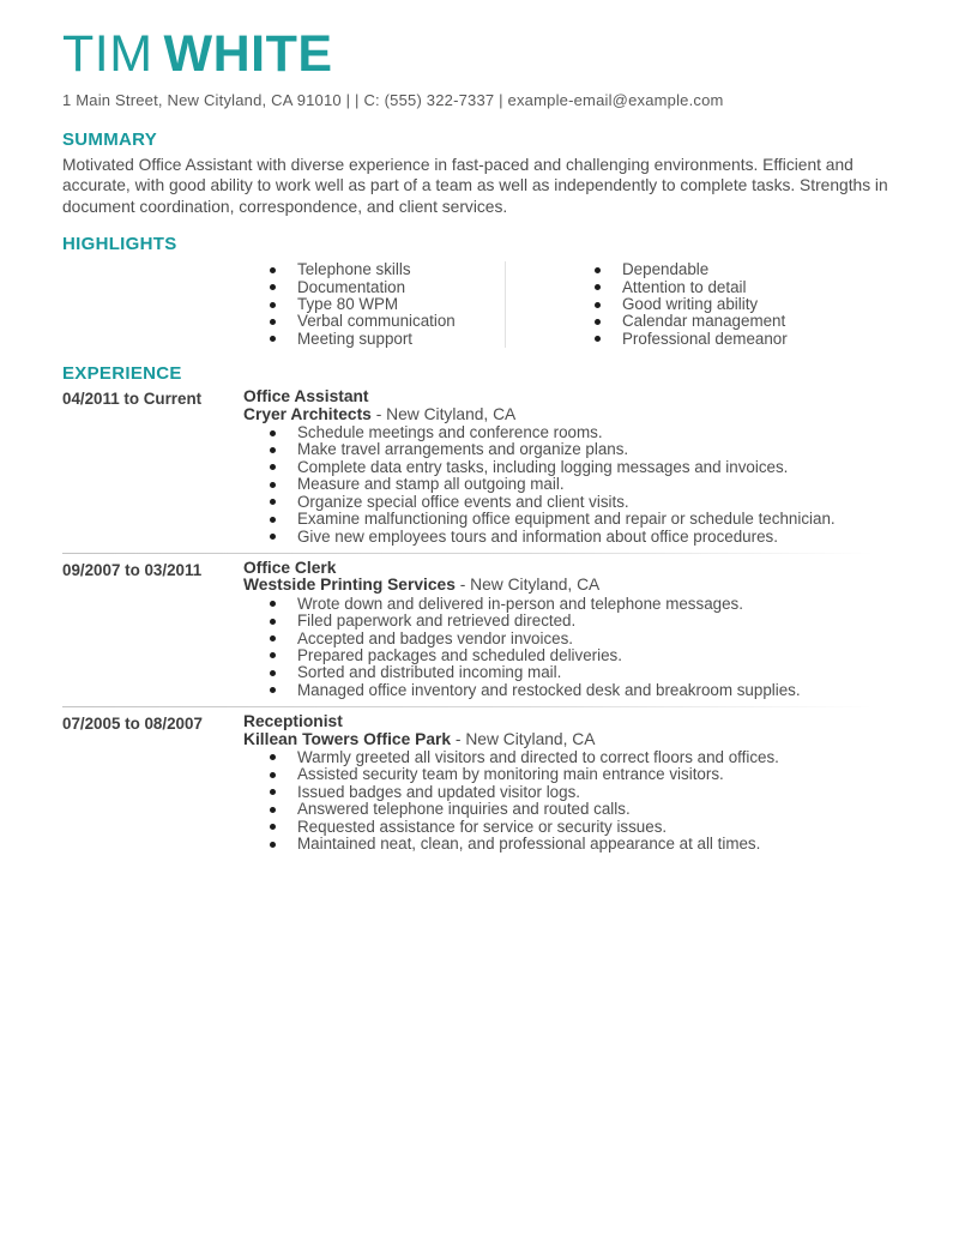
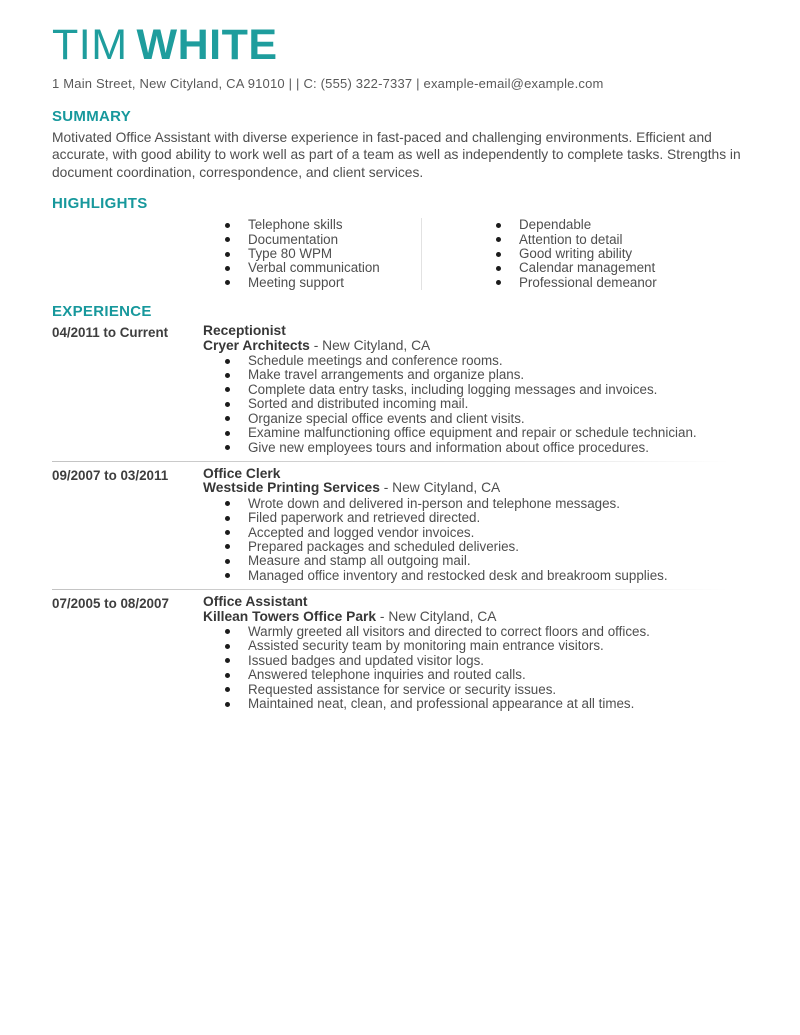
  TIM WHITE
  1 Main Street, New Cityland, CA 91010 | | C: (555) 322-7337 | example-email@example.com
  SUMMARY
  Motivated Office Assistant with diverse experience in fast-paced and challenging environments. Efficient and accurate, with good ability to work well as part of a team as well as independently to complete tasks. Strengths in document coordination, correspondence, and client services.
  HIGHLIGHTS
  Telephone skills
  Documentation
  Type 80 WPM
  Verbal communication
  Meeting support
  Dependable
  Attention to detail
  Good writing ability
  Calendar management
  Professional demeanor
  EXPERIENCE
  04/2011 to Current
- Office Assistant
+ Receptionist
  Cryer Architects - New Cityland, CA
  Schedule meetings and conference rooms.
  Make travel arrangements and organize plans.
  Complete data entry tasks, including logging messages and invoices.
- Measure and stamp all outgoing mail.
+ Sorted and distributed incoming mail.
  Organize special office events and client visits.
  Examine malfunctioning office equipment and repair or schedule technician.
  Give new employees tours and information about office procedures.
  09/2007 to 03/2011
  Office Clerk
  Westside Printing Services - New Cityland, CA
  Wrote down and delivered in-person and telephone messages.
  Filed paperwork and retrieved directed.
- Accepted and badges vendor invoices.
+ Accepted and logged vendor invoices.
  Prepared packages and scheduled deliveries.
- Sorted and distributed incoming mail.
+ Measure and stamp all outgoing mail.
  Managed office inventory and restocked desk and breakroom supplies.
  07/2005 to 08/2007
- Receptionist
+ Office Assistant
  Killean Towers Office Park - New Cityland, CA
  Warmly greeted all visitors and directed to correct floors and offices.
  Assisted security team by monitoring main entrance visitors.
  Issued badges and updated visitor logs.
  Answered telephone inquiries and routed calls.
  Requested assistance for service or security issues.
  Maintained neat, clean, and professional appearance at all times.
